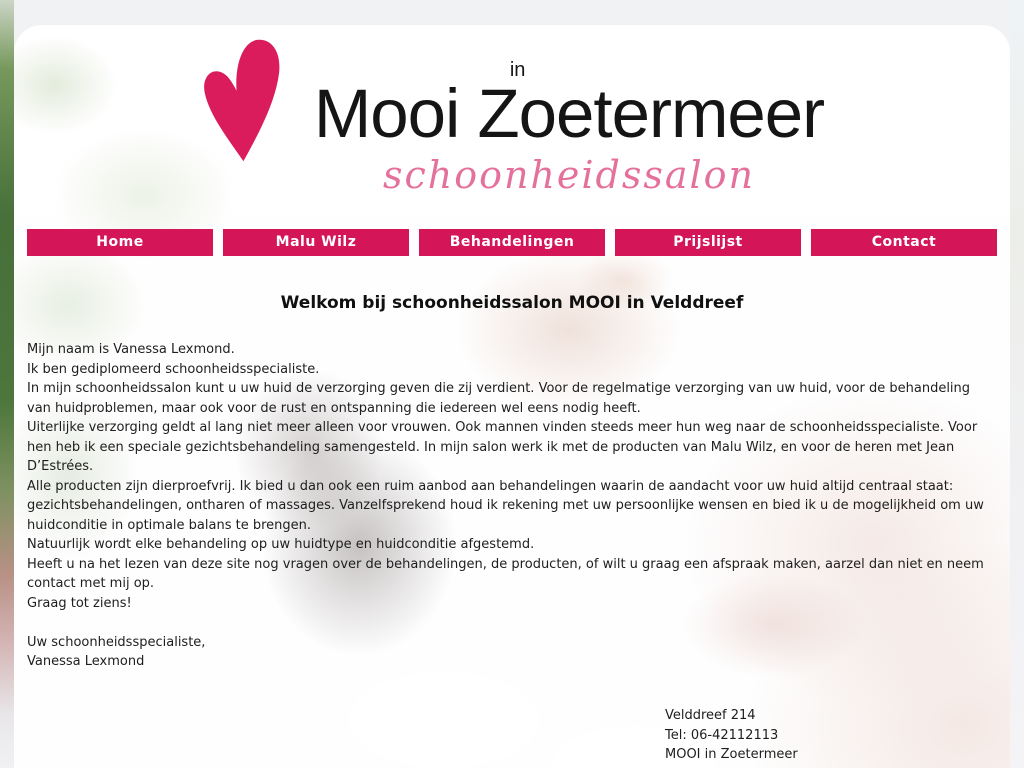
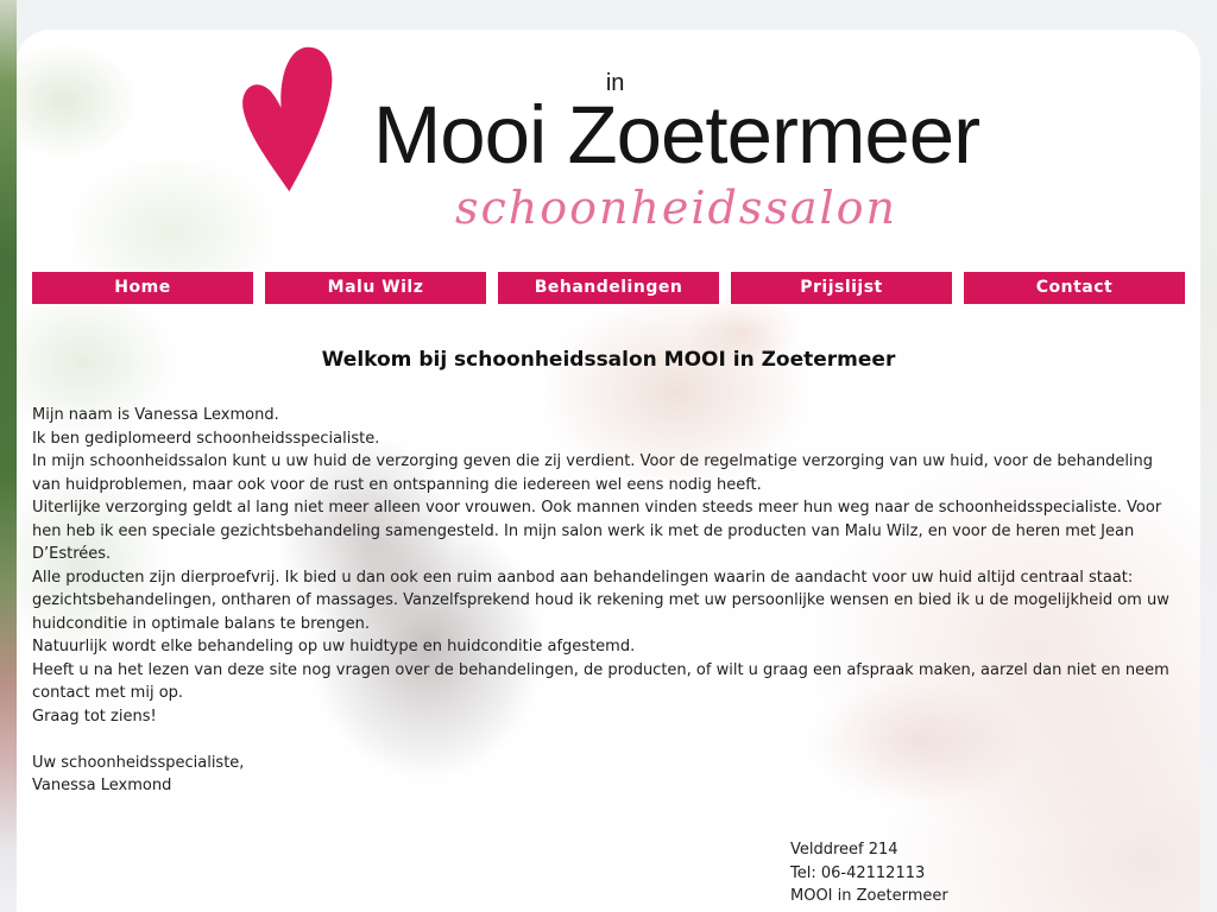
  in
  Mooi Zoetermeer
  schoonheidssalon
  Home
  Malu Wilz
  Behandelingen
  Prijslijst
  Contact
- Welkom bij schoonheidssalon MOOI in Velddreef
+ Welkom bij schoonheidssalon MOOI in Zoetermeer
  Mijn naam is Vanessa Lexmond.
  Ik ben gediplomeerd schoonheidsspecialiste.
  In mijn schoonheidssalon kunt u uw huid de verzorging geven die zij verdient. Voor de regelmatige verzorging van uw huid, voor de behandeling van huidproblemen, maar ook voor de rust en ontspanning die iedereen wel eens nodig heeft.
  Uiterlijke verzorging geldt al lang niet meer alleen voor vrouwen. Ook mannen vinden steeds meer hun weg naar de schoonheidsspecialiste. Voor hen heb ik een speciale gezichtsbehandeling samengesteld. In mijn salon werk ik met de producten van Malu Wilz, en voor de heren met Jean D’Estrées.
  Alle producten zijn dierproefvrij. Ik bied u dan ook een ruim aanbod aan behandelingen waarin de aandacht voor uw huid altijd centraal staat: gezichtsbehandelingen, ontharen of massages. Vanzelfsprekend houd ik rekening met uw persoonlijke wensen en bied ik u de mogelijkheid om uw huidconditie in optimale balans te brengen.
  Natuurlijk wordt elke behandeling op uw huidtype en huidconditie afgestemd.
  Heeft u na het lezen van deze site nog vragen over de behandelingen, de producten, of wilt u graag een afspraak maken, aarzel dan niet en neem contact met mij op.
  Graag tot ziens!
  Uw schoonheidsspecialiste,
  Vanessa Lexmond
  Velddreef 214
  Tel: 06-42112113
  MOOI in Zoetermeer
